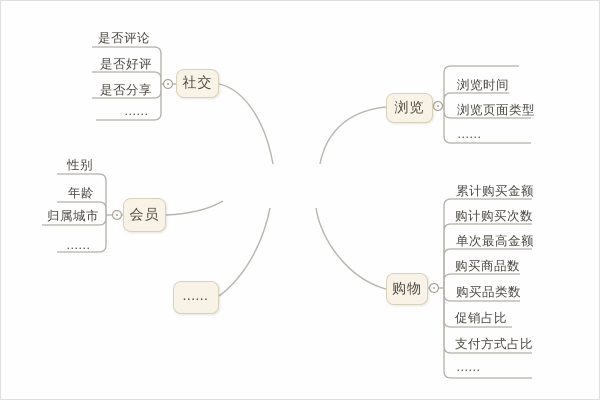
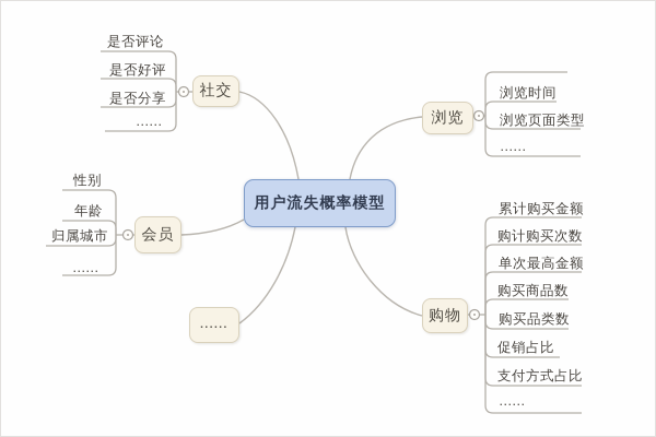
+ 用户流失概率模型
  社交
  浏览
  会员
  ......
  购物
  是否评论
  是否好评
  是否分享
  ......
  浏览时间
  浏览页面类型
  ......
  性别
  年龄
  归属城市
  ......
  累计购买金额
  购计购买次数
  单次最高金额
  购买商品数
  购买品类数
  促销占比
  支付方式占比
  ......
